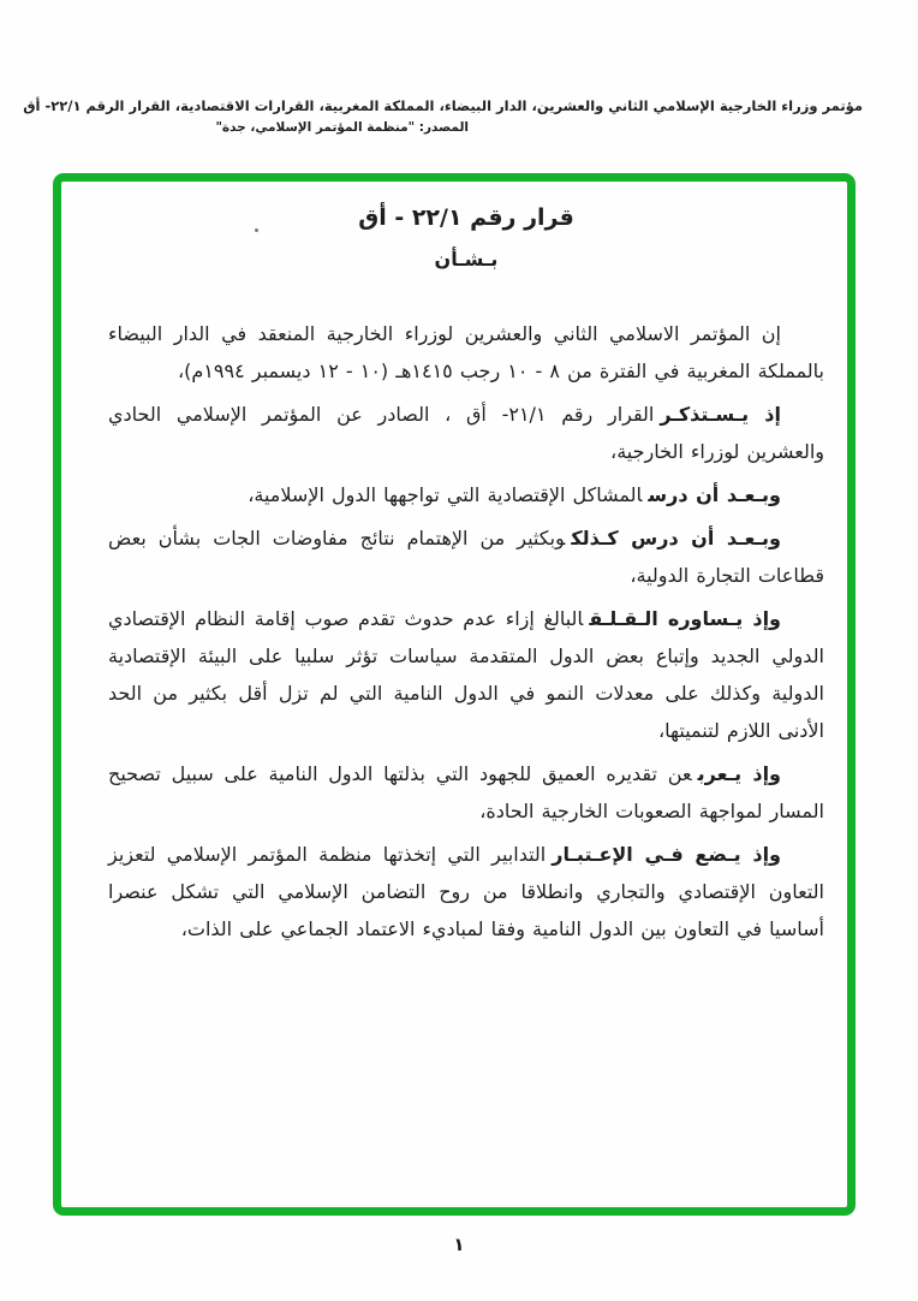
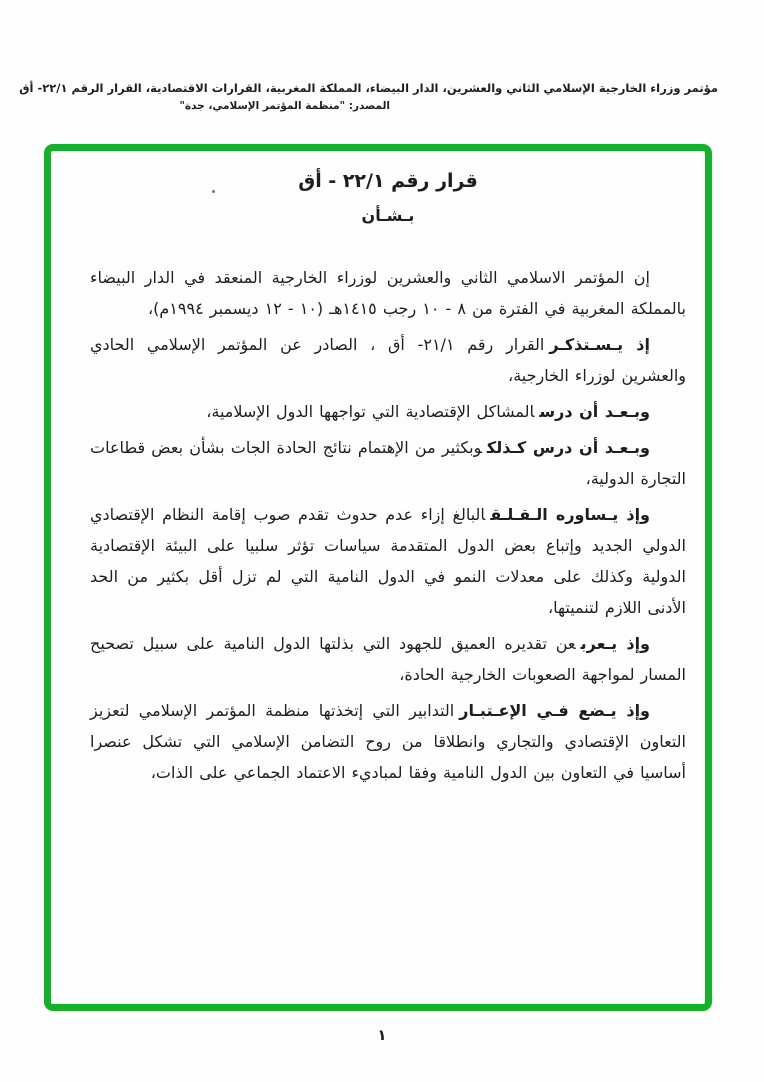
  مؤتمر وزراء الخارجية الإسلامي الثاني والعشرين، الدار البيضاء، المملكة المغربية، القرارات الاقتصادية، القرار الرقم ٢٢/١- أق
  المصدر: "منظمة المؤتمر الإسلامي، جدة"
  قرار رقم ٢٢/١ - أق
  بـشـأن
  إن المؤتمر الاسلامي الثاني والعشرين لوزراء الخارجية المنعقد في الدار البيضاء بالمملكة المغربية في الفترة من ٨ - ١٠ رجب ١٤١٥هـ (١٠ - ١٢ ديسمبر ١٩٩٤م)،
  إذ يـسـتذكـرالقرار رقم ٢١/١- أق ، الصادر عن المؤتمر الإسلامي الحادي والعشرين لوزراء الخارجية،
  وبـعـد أن درسالمشاكل الإقتصادية التي تواجهها الدول الإسلامية،
- وبـعـد أن درس كـذلكوبكثير من الإهتمام نتائج مفاوضات الجات بشأن بعض قطاعات التجارة الدولية،
+ وبـعـد أن درس كـذلكوبكثير من الإهتمام نتائج الحادة الجات بشأن بعض قطاعات التجارة الدولية،
  وإذ يـساوره الـقـلـقالبالغ إزاء عدم حدوث تقدم صوب إقامة النظام الإقتصادي الدولي الجديد وإتباع بعض الدول المتقدمة سياسات تؤثر سلبيا على البيئة الإقتصادية الدولية وكذلك على معدلات النمو في الدول النامية التي لم تزل أقل بكثير من الحد الأدنى اللازم لتنميتها،
  وإذ يـعربعن تقديره العميق للجهود التي بذلتها الدول النامية على سبيل تصحيح المسار لمواجهة الصعوبات الخارجية الحادة،
  وإذ يـضع فـي الإعـتبـارالتدابير التي إتخذتها منظمة المؤتمر الإسلامي لتعزيز التعاون الإقتصادي والتجاري وانطلاقا من روح التضامن الإسلامي التي تشكل عنصرا أساسيا في التعاون بين الدول النامية وفقا لمباديء الاعتماد الجماعي على الذات،
  ١
